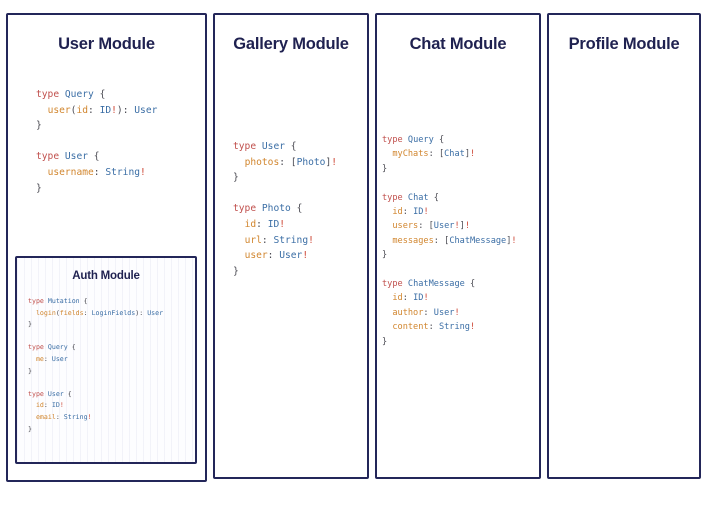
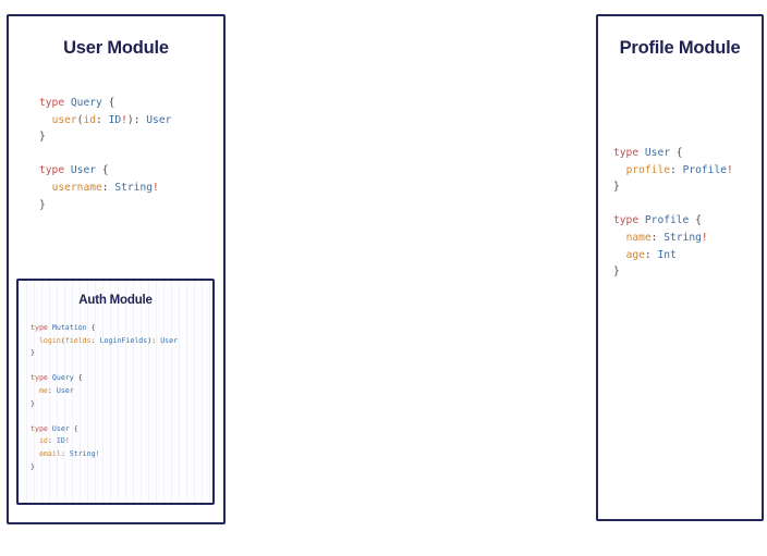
  User Module
  type Query { user(id: ID!): User } type User { username: String! }
  Auth Module
  type Mutation { login(fields: LoginFields): User } type Query { me: User } type User { id: ID! email: String! }
- Gallery Module
- type User { photos: [Photo]! } type Photo { id: ID! url: String! user: User! }
- Chat Module
- type Query { myChats: [Chat]! } type Chat { id: ID! users: [User!]! messages: [ChatMessage]! } type ChatMessage { id: ID! author: User! content: String! }
  Profile Module
+ type User { profile: Profile! } type Profile { name: String! age: Int }
